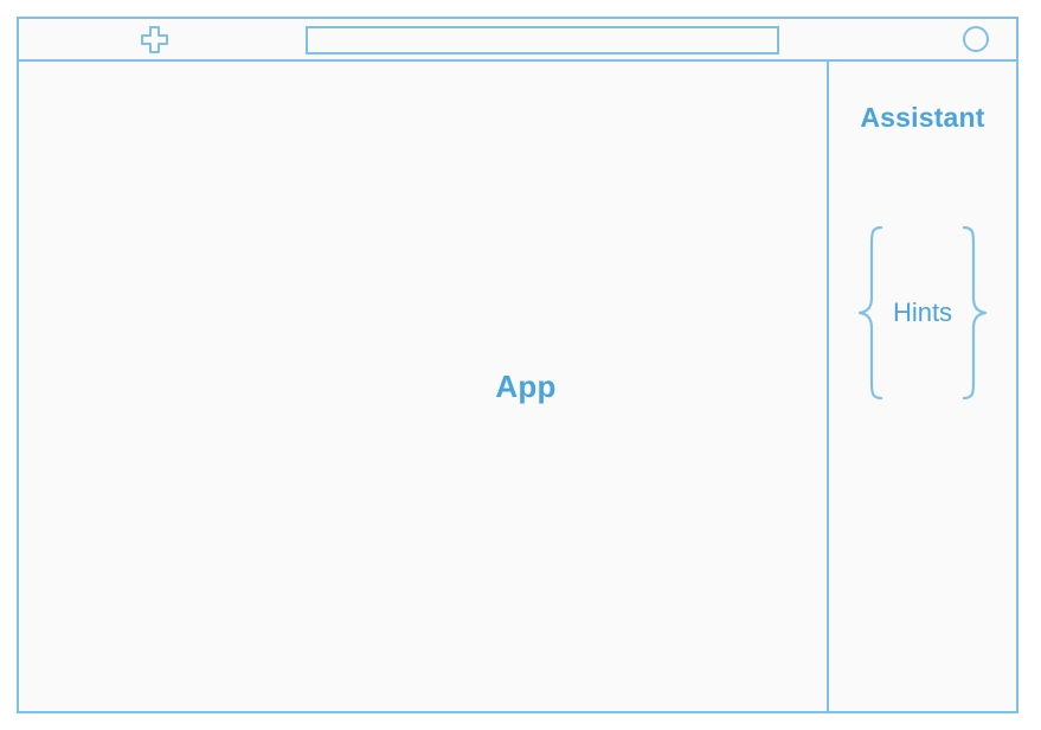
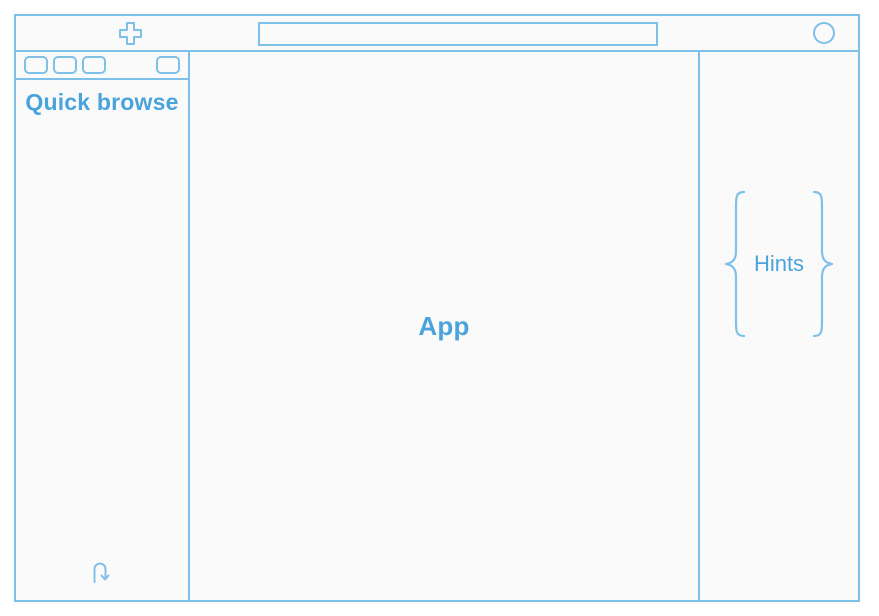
+ Quick browse
  App
- Assistant
  Hints
